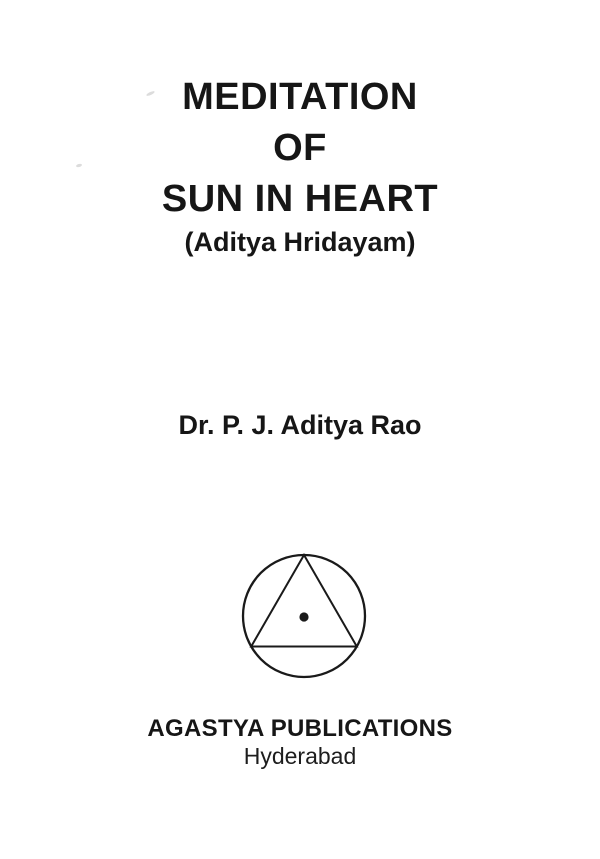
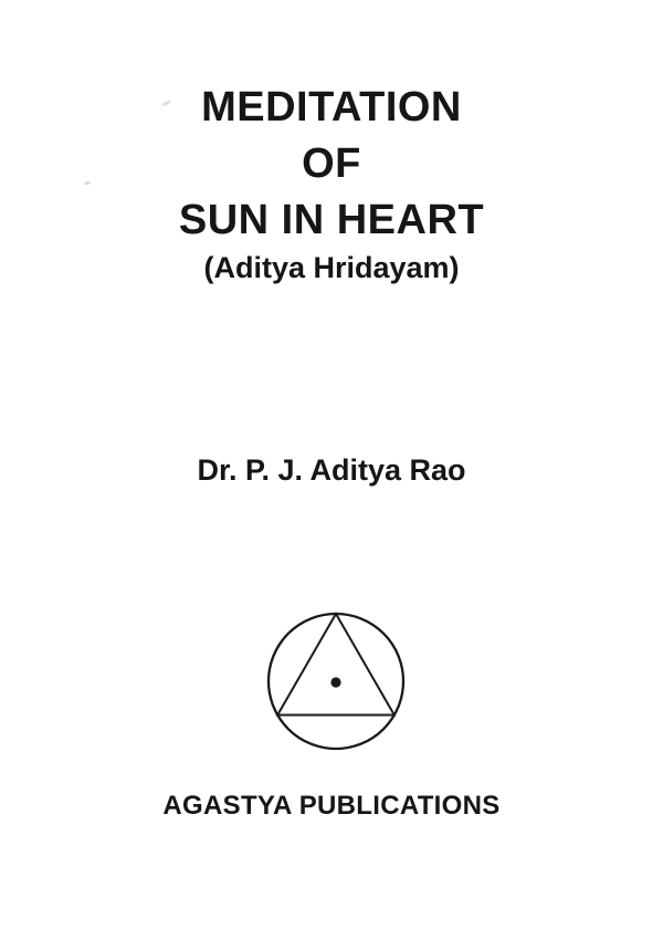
  MEDITATION
  OF
  SUN IN HEART
  (Aditya Hridayam)
  Dr. P. J. Aditya Rao
  AGASTYA PUBLICATIONS
- Hyderabad
